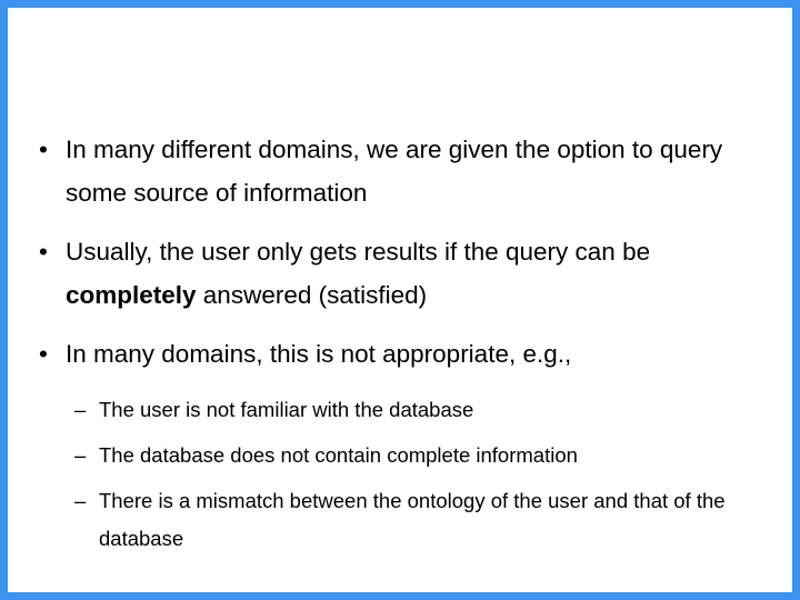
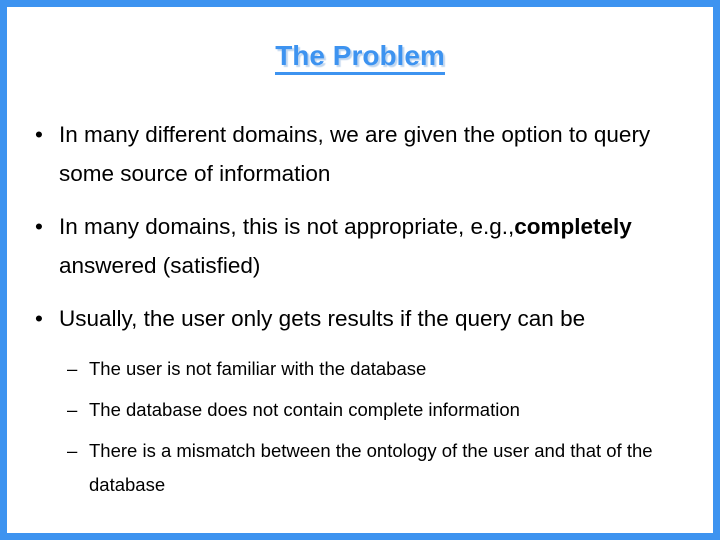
+ The Problem
  •
  In many different domains, we are given the option to query some source of information
  •
- Usually, the user only gets results if the query can be completely answered (satisfied)
+ In many domains, this is not appropriate, e.g.,completely answered (satisfied)
  •
- In many domains, this is not appropriate, e.g.,
+ Usually, the user only gets results if the query can be
  –
  The user is not familiar with the database
  –
  The database does not contain complete information
  –
  There is a mismatch between the ontology of the user and that of the database
